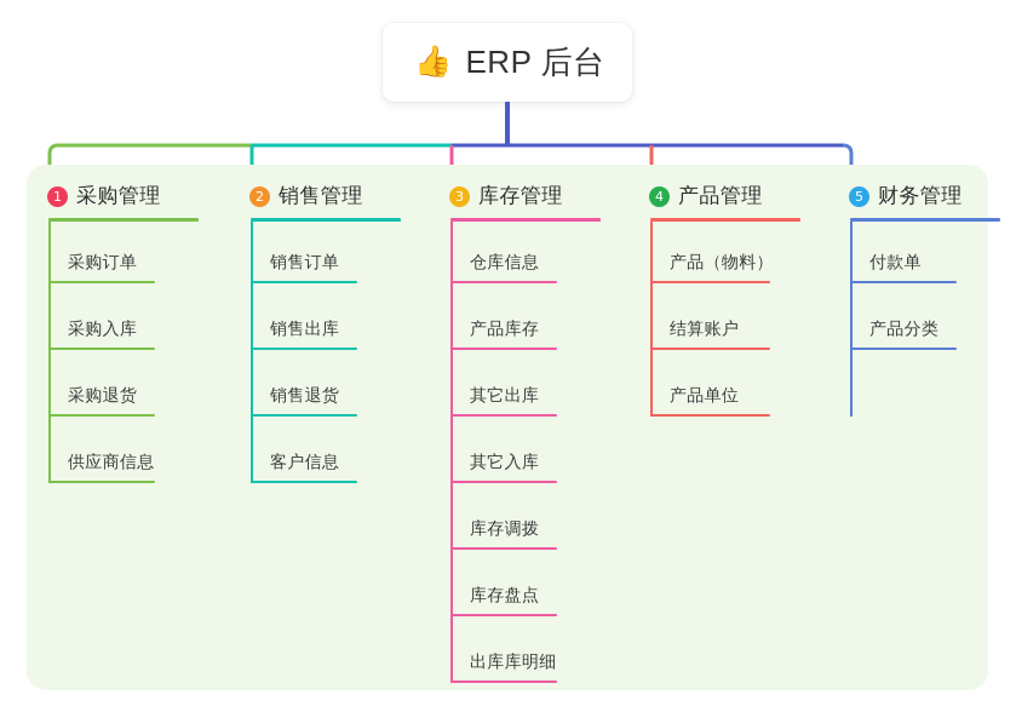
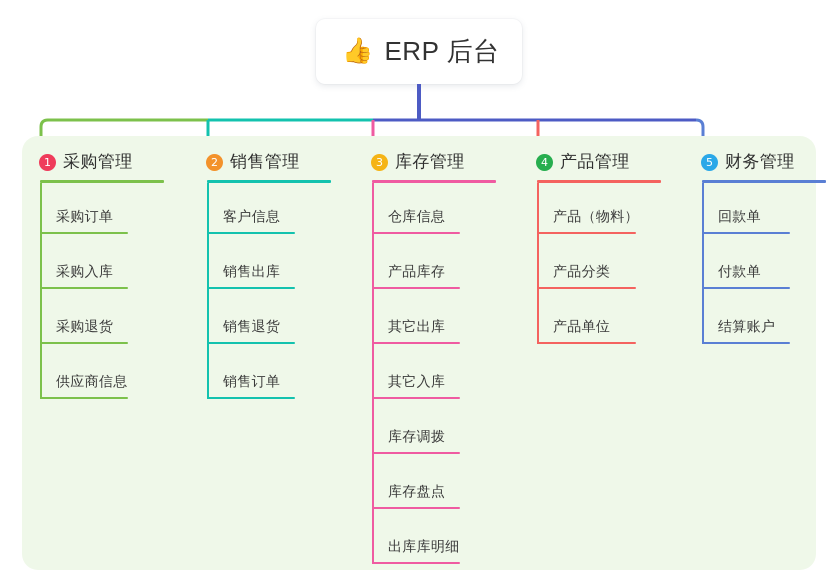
  👍
  ERP 后台
  1
  采购管理
  采购订单
  采购入库
  采购退货
  供应商信息
  2
  销售管理
- 销售订单
+ 客户信息
  销售出库
  销售退货
- 客户信息
+ 销售订单
  3
  库存管理
  仓库信息
  产品库存
  其它出库
  其它入库
  库存调拨
  库存盘点
  出库库明细
  4
  产品管理
  产品（物料）
- 结算账户
+ 产品分类
  产品单位
  5
  财务管理
+ 回款单
  付款单
- 产品分类
+ 结算账户
